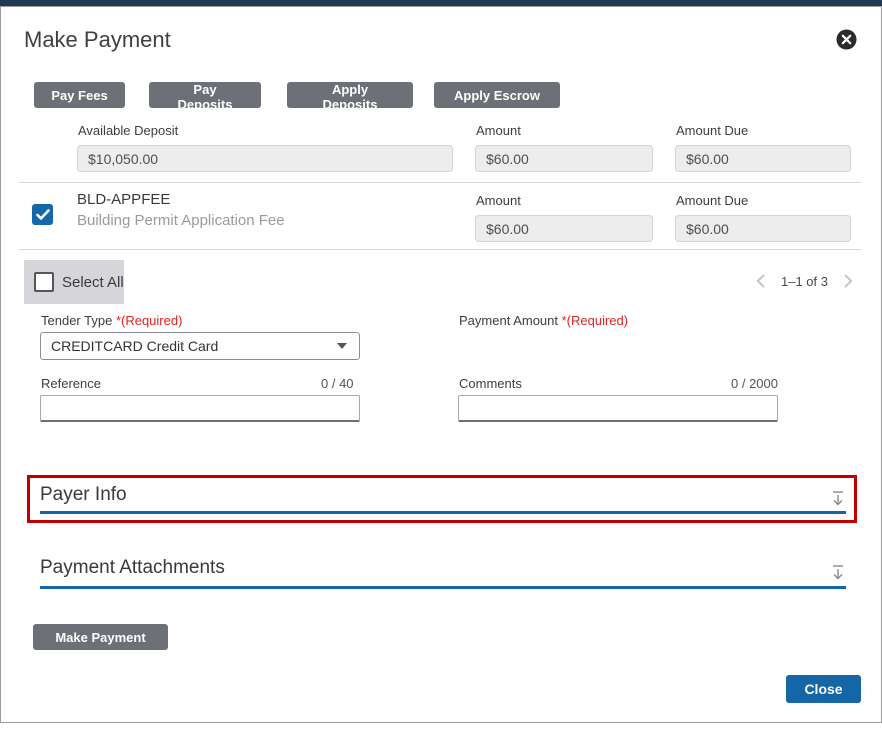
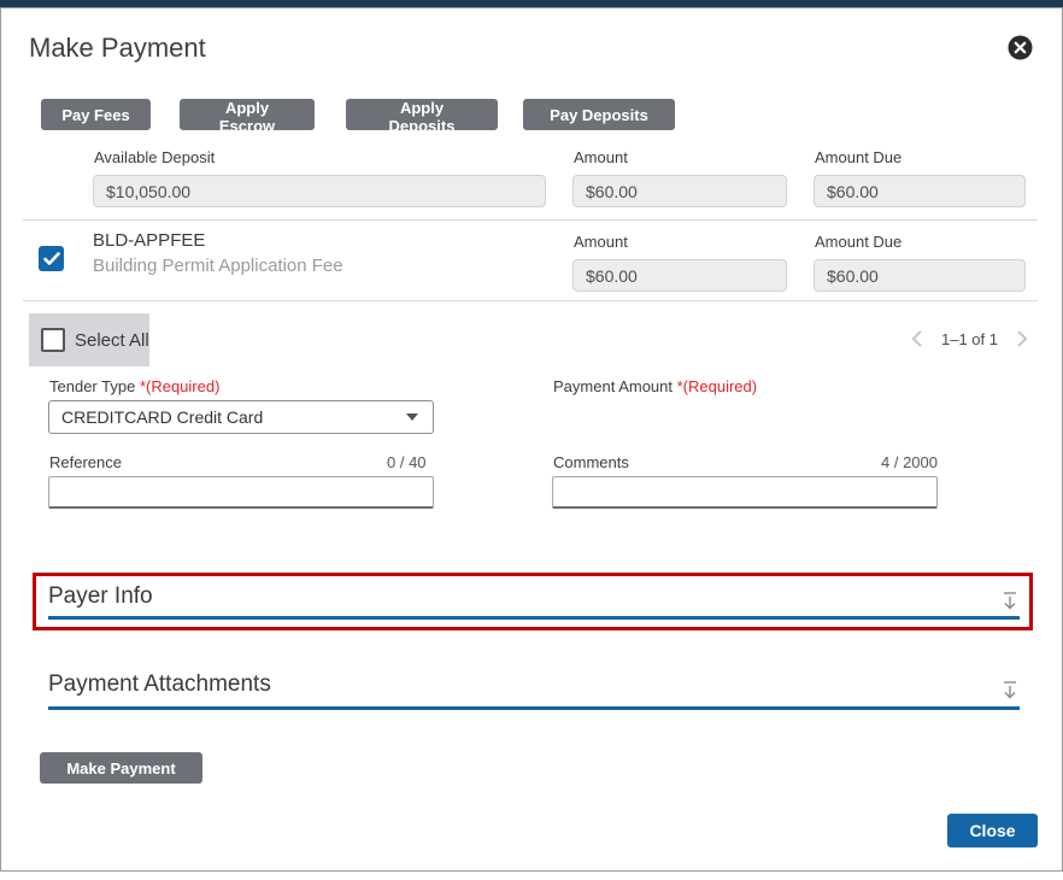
  Make Payment
  Pay Fees
- Pay Deposits
+ Apply Escrow
  Apply Deposits
- Apply Escrow
+ Pay Deposits
  Available Deposit
  $10,050.00
  Amount
  $60.00
  Amount Due
  $60.00
  BLD-APPFEE
  Building Permit Application Fee
  Amount
  $60.00
  Amount Due
  $60.00
  Select All
- 1–1 of 3
+ 1–1 of 1
  Tender Type *(Required)
  CREDITCARD Credit Card
  Payment Amount *(Required)
  Reference
  0 / 40
  Comments
- 0 / 2000
+ 4 / 2000
  Payer Info
  Payment Attachments
  Make Payment
  Close
